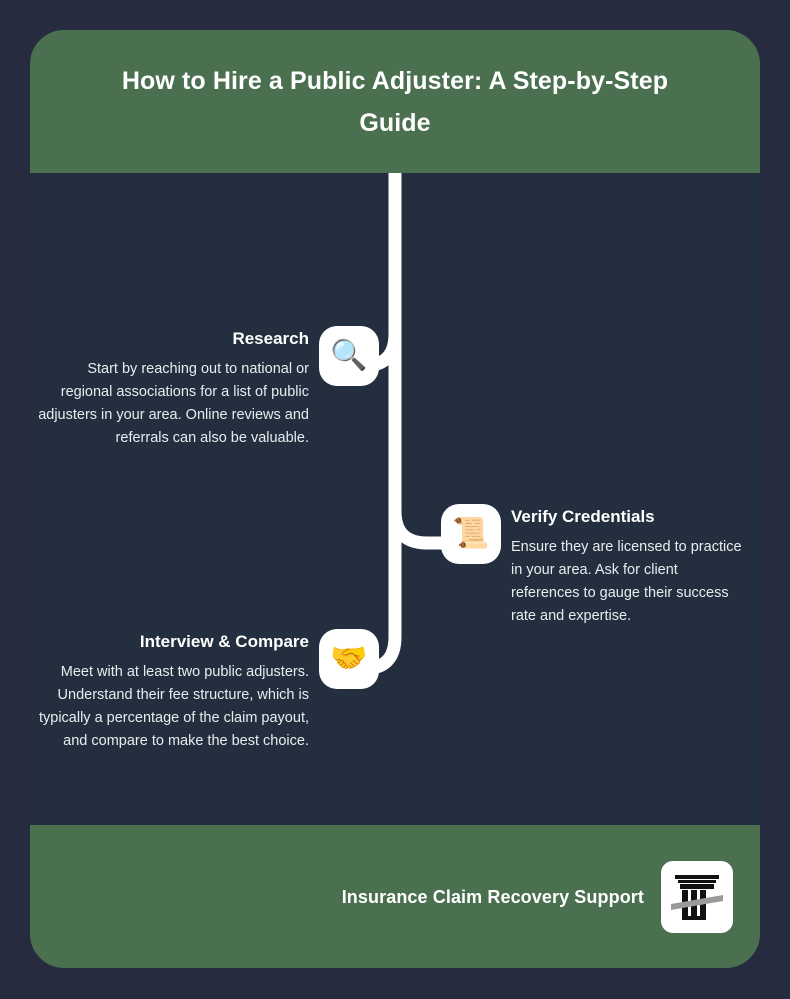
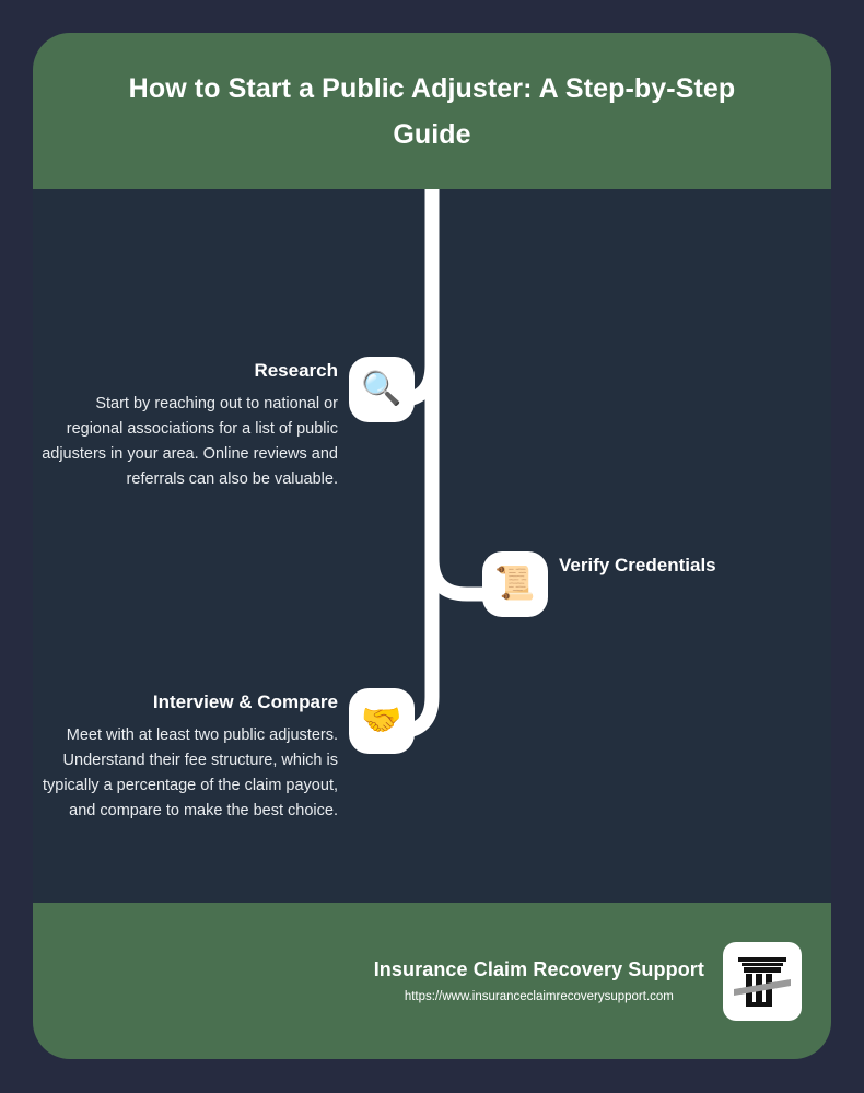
- How to Hire a Public Adjuster: A Step-by-Step Guide
+ How to Start a Public Adjuster: A Step-by-Step Guide
  Research
  Start by reaching out to national or regional associations for a list of public adjusters in your area. Online reviews and referrals can also be valuable.
  🔍
  📜
  Verify Credentials
- Ensure they are licensed to practice in your area. Ask for client references to gauge their success rate and expertise.
  Interview & Compare
  Meet with at least two public adjusters. Understand their fee structure, which is typically a percentage of the claim payout, and compare to make the best choice.
  🤝
  Insurance Claim Recovery Support
+ https://www.insuranceclaimrecoverysupport.com
